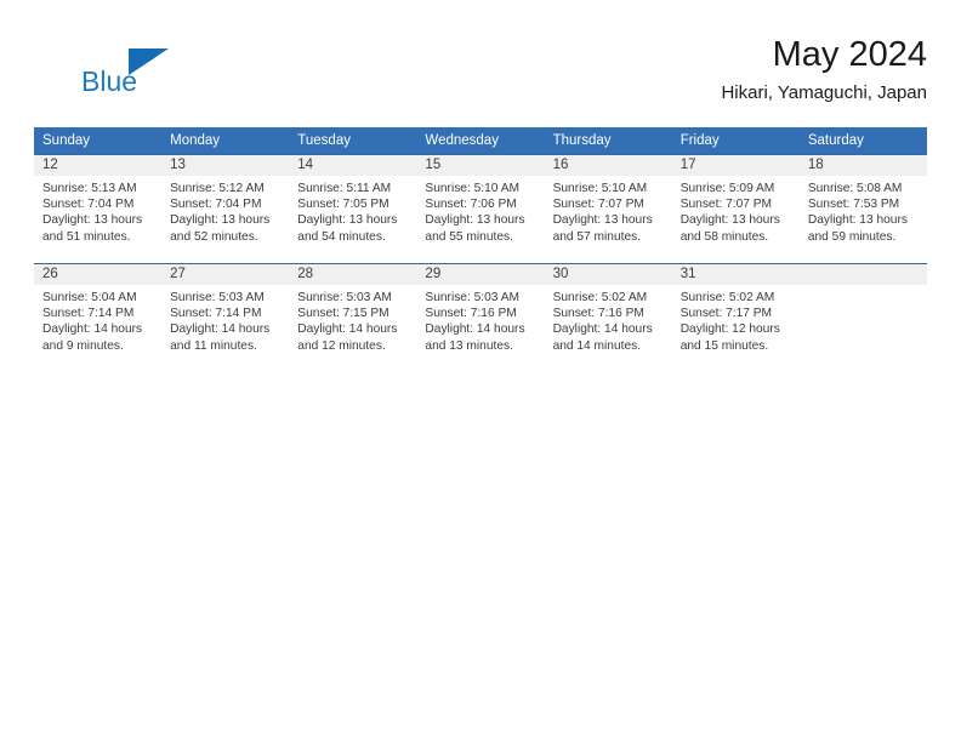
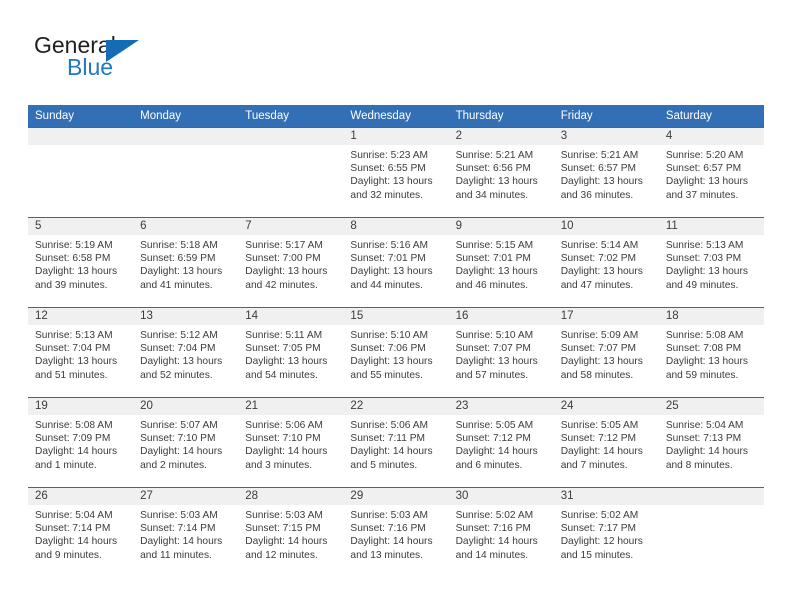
+ General
  Blue
- May 2024
- Hikari, Yamaguchi, Japan
  Sunday	Monday	Tuesday	Wednesday	Thursday	Friday	Saturday
+ 			1Sunrise: 5:23 AMSunset: 6:55 PMDaylight: 13 hours and 32 minutes.	2Sunrise: 5:21 AMSunset: 6:56 PMDaylight: 13 hours and 34 minutes.	3Sunrise: 5:21 AMSunset: 6:57 PMDaylight: 13 hours and 36 minutes.	4Sunrise: 5:20 AMSunset: 6:57 PMDaylight: 13 hours and 37 minutes.
+ 5Sunrise: 5:19 AMSunset: 6:58 PMDaylight: 13 hours and 39 minutes.	6Sunrise: 5:18 AMSunset: 6:59 PMDaylight: 13 hours and 41 minutes.	7Sunrise: 5:17 AMSunset: 7:00 PMDaylight: 13 hours and 42 minutes.	8Sunrise: 5:16 AMSunset: 7:01 PMDaylight: 13 hours and 44 minutes.	9Sunrise: 5:15 AMSunset: 7:01 PMDaylight: 13 hours and 46 minutes.	10Sunrise: 5:14 AMSunset: 7:02 PMDaylight: 13 hours and 47 minutes.	11Sunrise: 5:13 AMSunset: 7:03 PMDaylight: 13 hours and 49 minutes.
- 12Sunrise: 5:13 AMSunset: 7:04 PMDaylight: 13 hours and 51 minutes.	13Sunrise: 5:12 AMSunset: 7:04 PMDaylight: 13 hours and 52 minutes.	14Sunrise: 5:11 AMSunset: 7:05 PMDaylight: 13 hours and 54 minutes.	15Sunrise: 5:10 AMSunset: 7:06 PMDaylight: 13 hours and 55 minutes.	16Sunrise: 5:10 AMSunset: 7:07 PMDaylight: 13 hours and 57 minutes.	17Sunrise: 5:09 AMSunset: 7:07 PMDaylight: 13 hours and 58 minutes.	18Sunrise: 5:08 AMSunset: 7:53 PMDaylight: 13 hours and 59 minutes.
+ 12Sunrise: 5:13 AMSunset: 7:04 PMDaylight: 13 hours and 51 minutes.	13Sunrise: 5:12 AMSunset: 7:04 PMDaylight: 13 hours and 52 minutes.	14Sunrise: 5:11 AMSunset: 7:05 PMDaylight: 13 hours and 54 minutes.	15Sunrise: 5:10 AMSunset: 7:06 PMDaylight: 13 hours and 55 minutes.	16Sunrise: 5:10 AMSunset: 7:07 PMDaylight: 13 hours and 57 minutes.	17Sunrise: 5:09 AMSunset: 7:07 PMDaylight: 13 hours and 58 minutes.	18Sunrise: 5:08 AMSunset: 7:08 PMDaylight: 13 hours and 59 minutes.
+ 19Sunrise: 5:08 AMSunset: 7:09 PMDaylight: 14 hours and 1 minute.	20Sunrise: 5:07 AMSunset: 7:10 PMDaylight: 14 hours and 2 minutes.	21Sunrise: 5:06 AMSunset: 7:10 PMDaylight: 14 hours and 3 minutes.	22Sunrise: 5:06 AMSunset: 7:11 PMDaylight: 14 hours and 5 minutes.	23Sunrise: 5:05 AMSunset: 7:12 PMDaylight: 14 hours and 6 minutes.	24Sunrise: 5:05 AMSunset: 7:12 PMDaylight: 14 hours and 7 minutes.	25Sunrise: 5:04 AMSunset: 7:13 PMDaylight: 14 hours and 8 minutes.
  26Sunrise: 5:04 AMSunset: 7:14 PMDaylight: 14 hours and 9 minutes.	27Sunrise: 5:03 AMSunset: 7:14 PMDaylight: 14 hours and 11 minutes.	28Sunrise: 5:03 AMSunset: 7:15 PMDaylight: 14 hours and 12 minutes.	29Sunrise: 5:03 AMSunset: 7:16 PMDaylight: 14 hours and 13 minutes.	30Sunrise: 5:02 AMSunset: 7:16 PMDaylight: 14 hours and 14 minutes.	31Sunrise: 5:02 AMSunset: 7:17 PMDaylight: 12 hours and 15 minutes.
